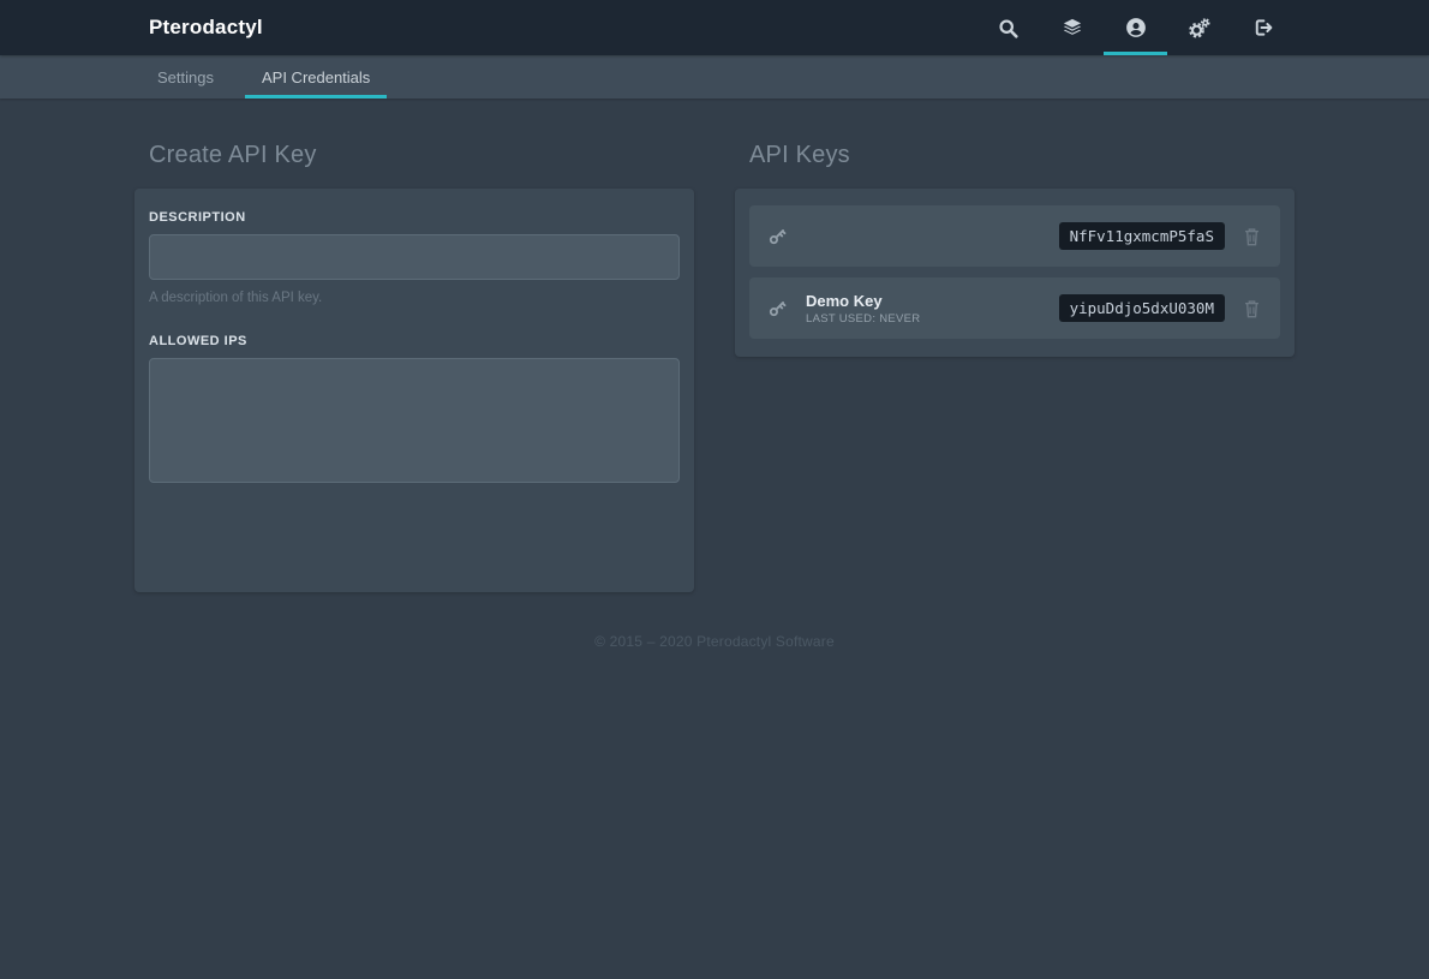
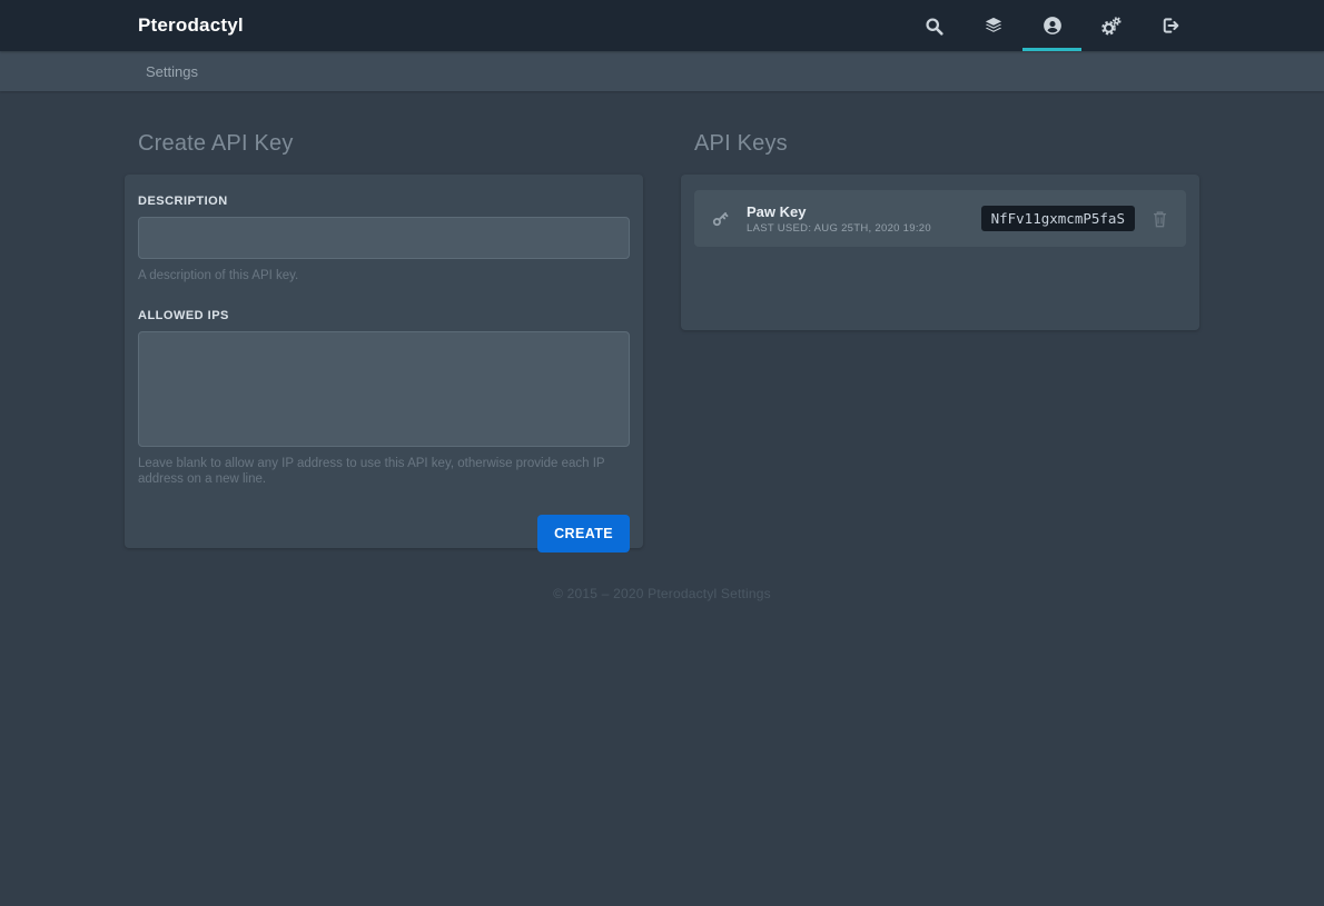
  Pterodactyl
  Settings
- API Credentials
  Create API Key
  DESCRIPTION
  A description of this API key.
  ALLOWED IPS
+ Leave blank to allow any IP address to use this API key, otherwise provide each IP address on a new line.
+ CREATE
  API Keys
+ Paw Key
+ LAST USED: AUG 25TH, 2020 19:20
  NfFv11gxmcmP5faS
- Demo Key
- LAST USED: NEVER
- yipuDdjo5dxU030M
- © 2015 – 2020 Pterodactyl Software
+ © 2015 – 2020 Pterodactyl Settings
